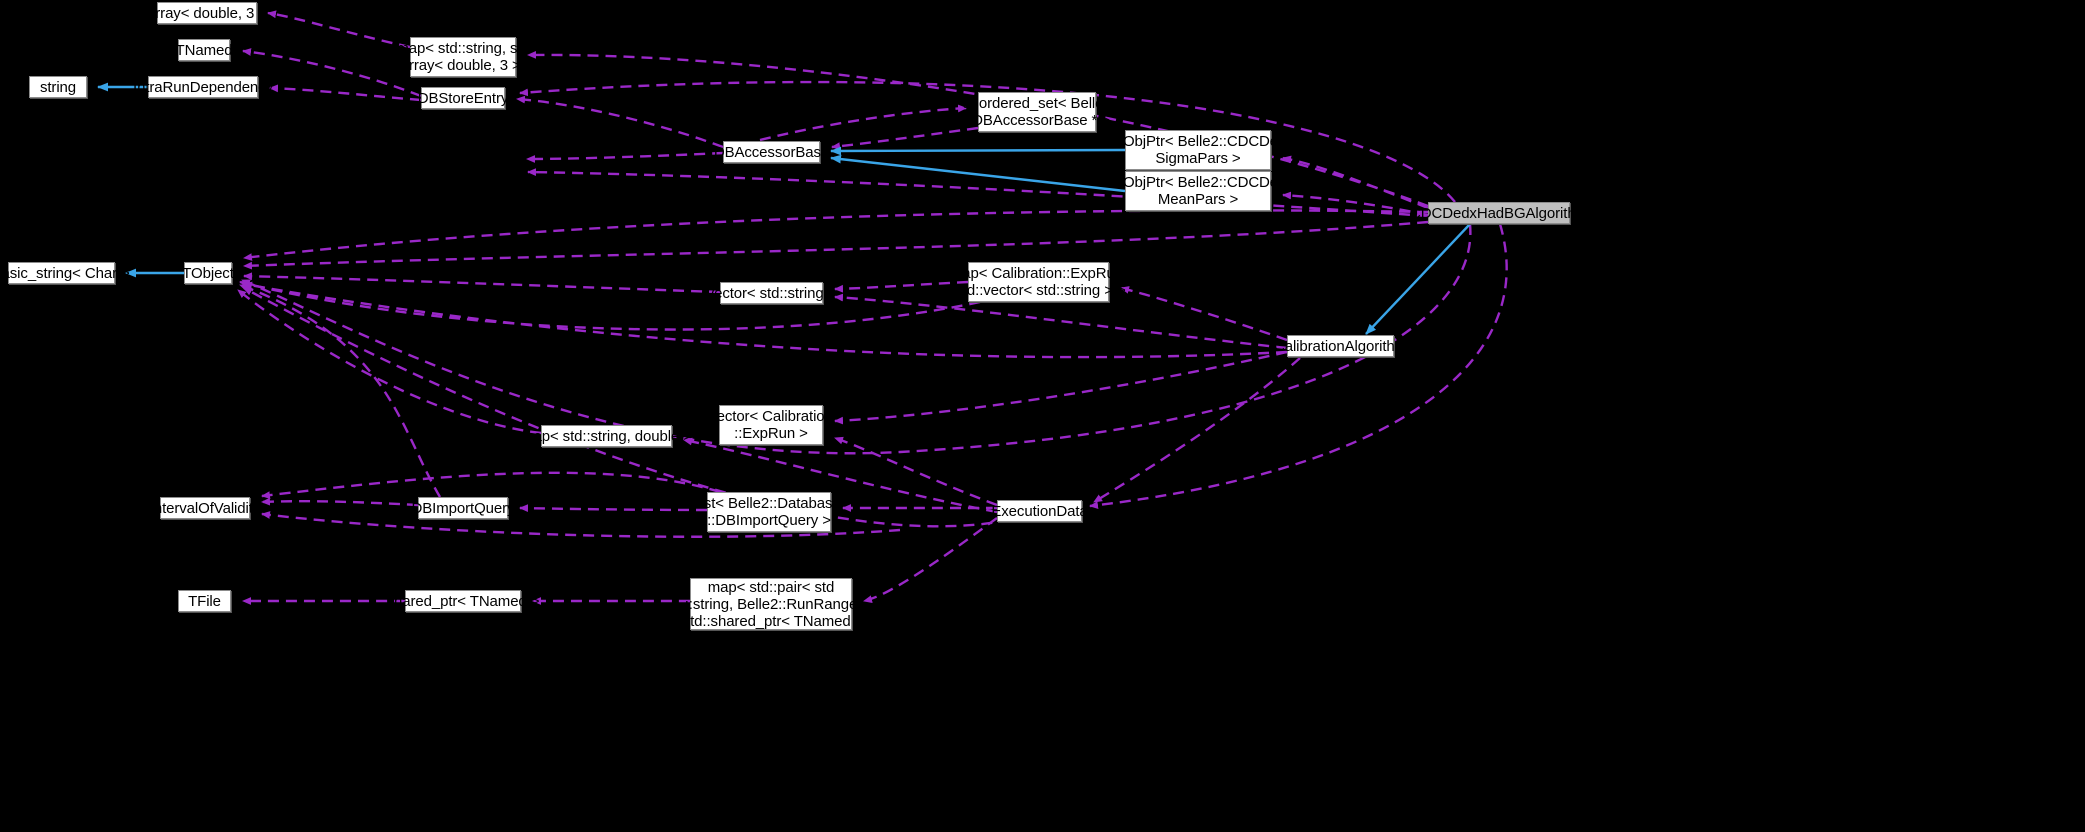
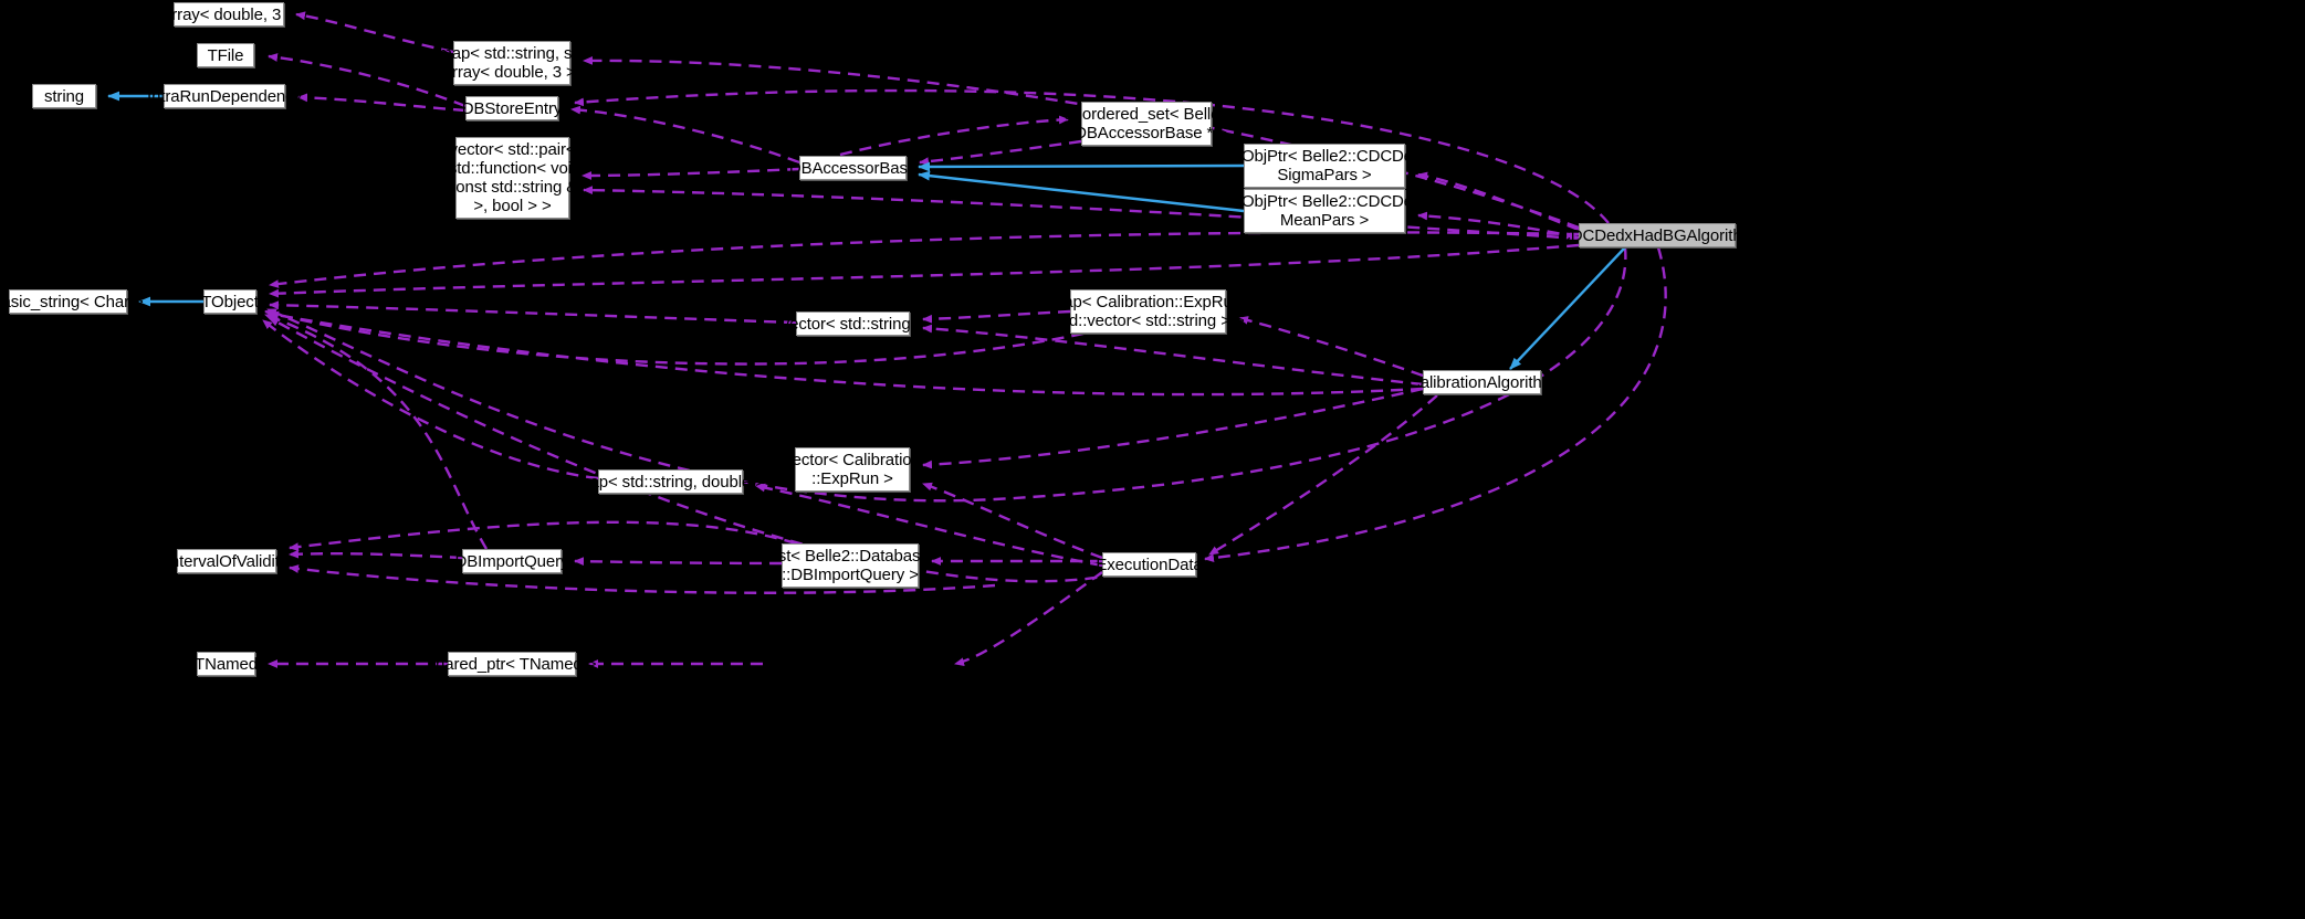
  array< double, 3 >
- TNamed
+ TFile
  string
  IntraRunDependency
  map< std::string, std
  ::array< double, 3 > >
  DBStoreEntry
  unordered_set< Belle2
  ::DBAccessorBase * >
+ vector< std::pair<
+ std::function< void
+ (const std::string &)
+ >, bool > >
  DBAccessorBase
  DBObjPtr< Belle2::CDCDedx
  SigmaPars >
  DBObjPtr< Belle2::CDCDedx
  MeanPars >
  CDCDedxHadBGAlgorithm
  asic_string< Char >
  TObject
  map< Calibration::ExpRun,
  std::vector< std::string > >
  vector< std::string >
  CalibrationAlgorithm
  vector< Calibration
  ::ExpRun >
  map< std::string, double >
  IntervalOfValidity
  DBImportQuery
  list< Belle2::Database
  ::DBImportQuery >
  ExecutionData
- TFile
+ TNamed
  shared_ptr< TNamed >
- map< std::pair< std
- ::string, Belle2::RunRange
- >, std::shared_ptr< TNamed > >
